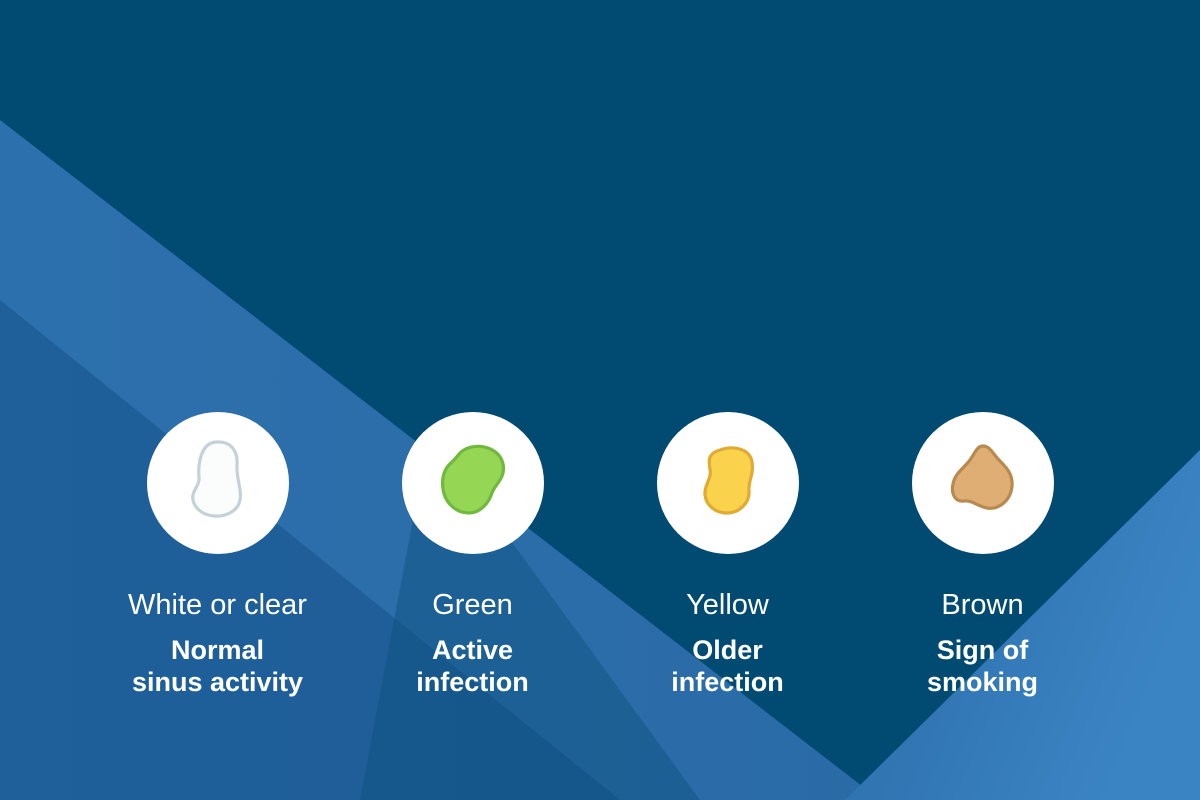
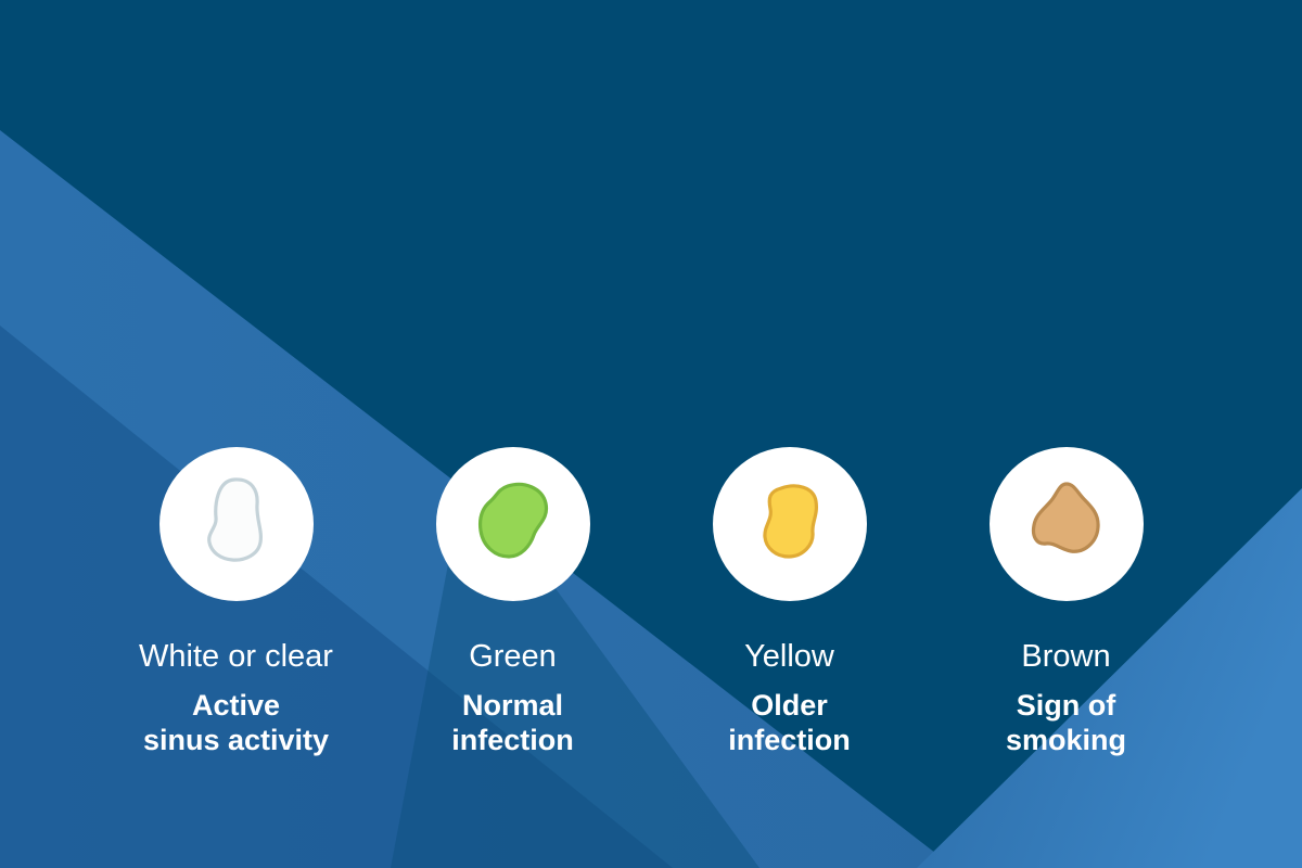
  White or clear
- Normal
+ Active
  sinus activity
  Green
- Active
+ Normal
  infection
  Yellow
  Older
  infection
  Brown
  Sign of
  smoking
